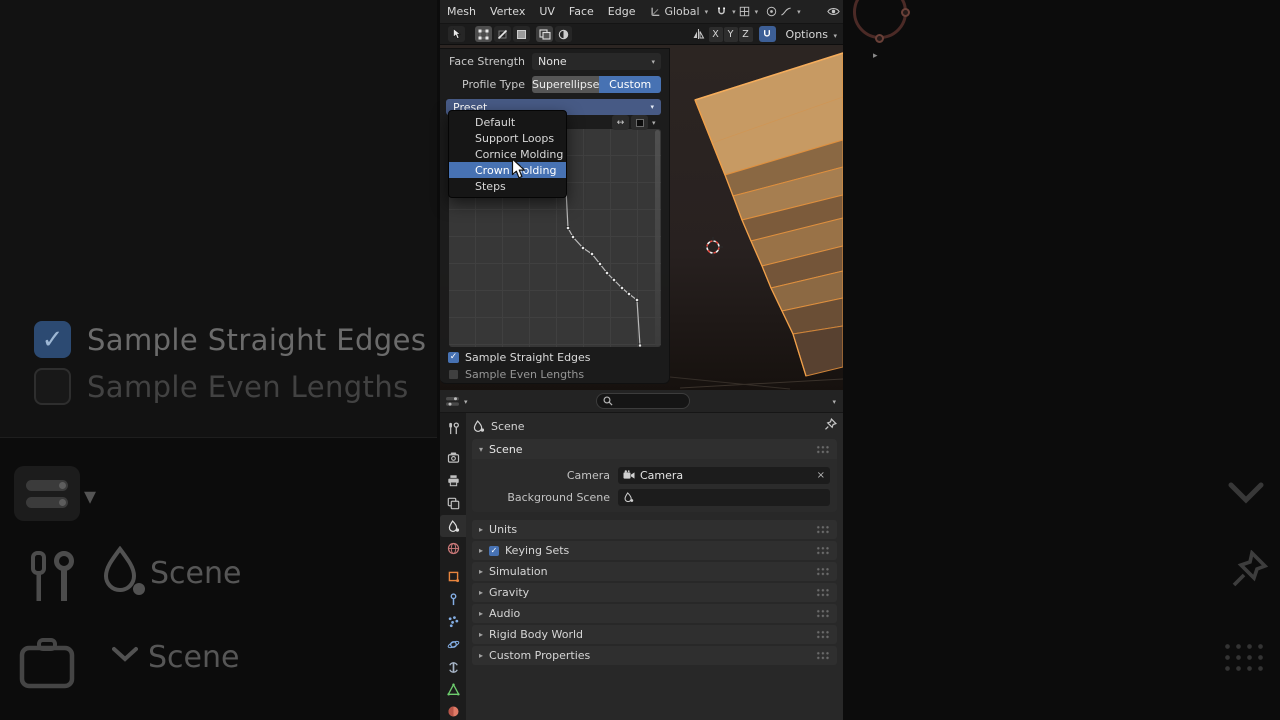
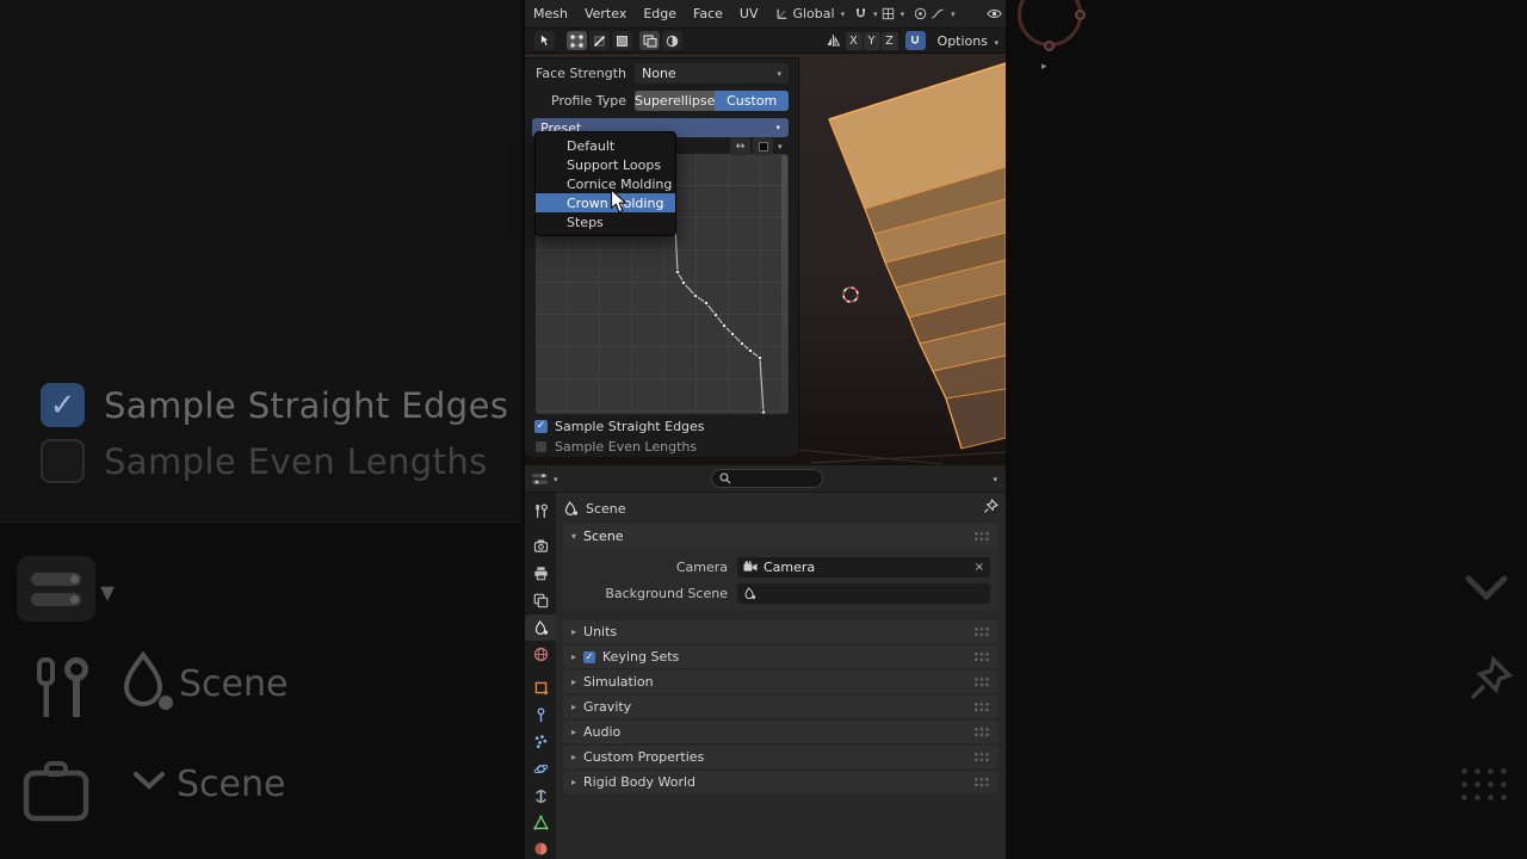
  ✓
  Sample Straight Edges
  Sample Even Lengths
  ▾
  Scene
  Scene
  Mesh
  Vertex
- UV
+ Edge
  Face
- Edge
+ UV
  Global
  ▾
  ▾
  ▾
  ▾
  X
  Y
  Z
  Options ▾
  ▸
  Face Strength
  None
  ▾
  Profile Type
  Superellipse
  Custom
  Preset
  ▾
  ↔
  ▾
  ✓
  Sample Straight Edges
  Sample Even Lengths
  Default
  Support Loops
  Cornice Molding
  Crownolding
  Steps
  ▾
  ▾
  Scene
  ▾
  Scene
  Camera
  Camera
  ×
  Background Scene
  ▸
  Units
  ▸
  ✓
  Keying Sets
  ▸
  Simulation
  ▸
  Gravity
  ▸
  Audio
  ▸
- Rigid Body World
+ Custom Properties
  ▸
- Custom Properties
+ Rigid Body World
